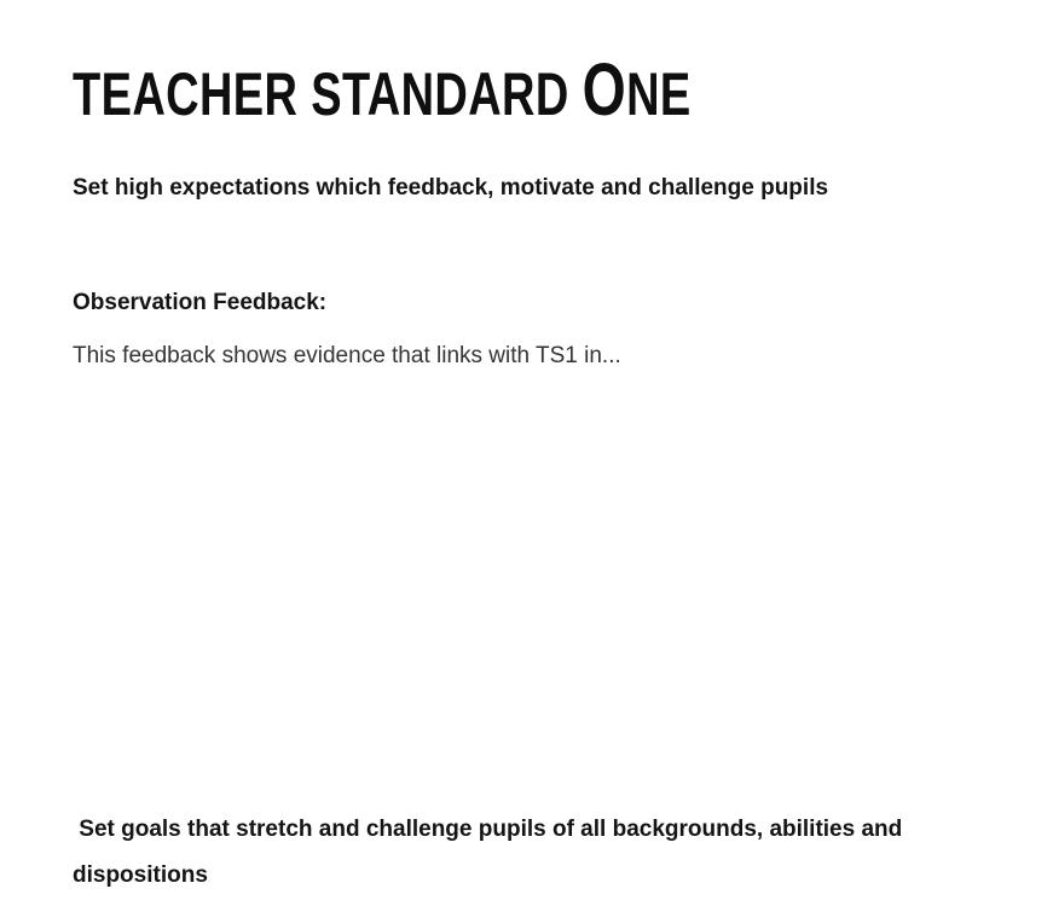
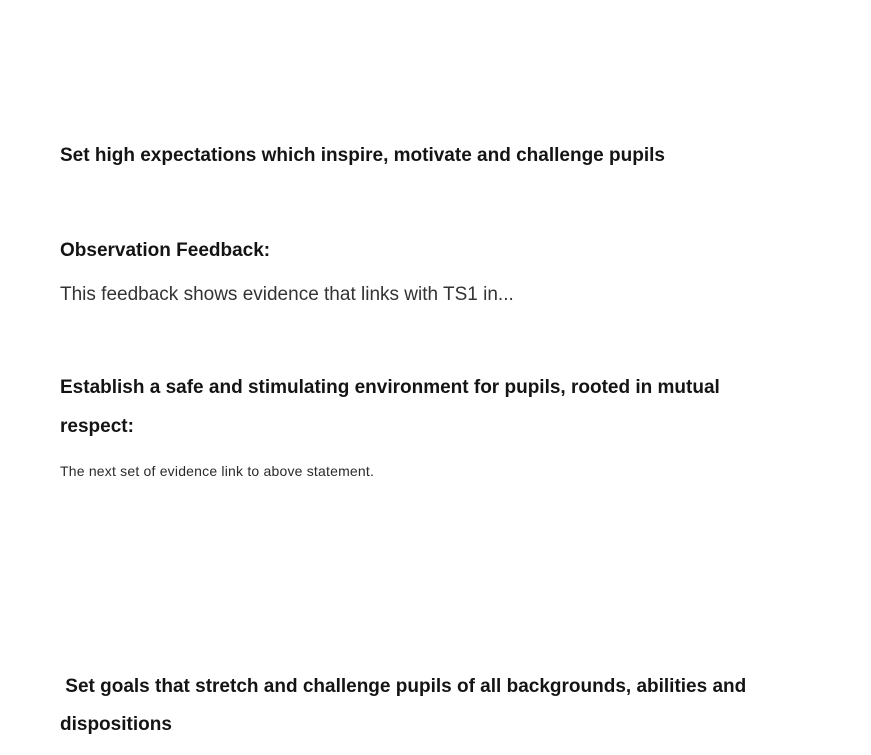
- TEACHER STANDARD ONE
- Set high expectations which feedback, motivate and challenge pupils
+ Set high expectations which inspire, motivate and challenge pupils
  Observation Feedback:
  This feedback shows evidence that links with TS1 in...
+ Establish a safe and stimulating environment for pupils, rooted in mutual
+ respect:
+ The next set of evidence link to above statement.
  Set goals that stretch and challenge pupils of all backgrounds, abilities and
  dispositions
